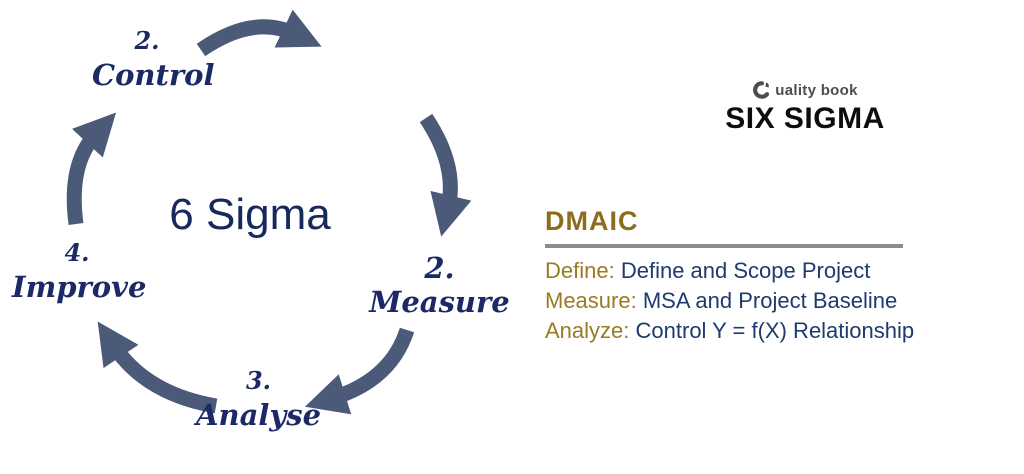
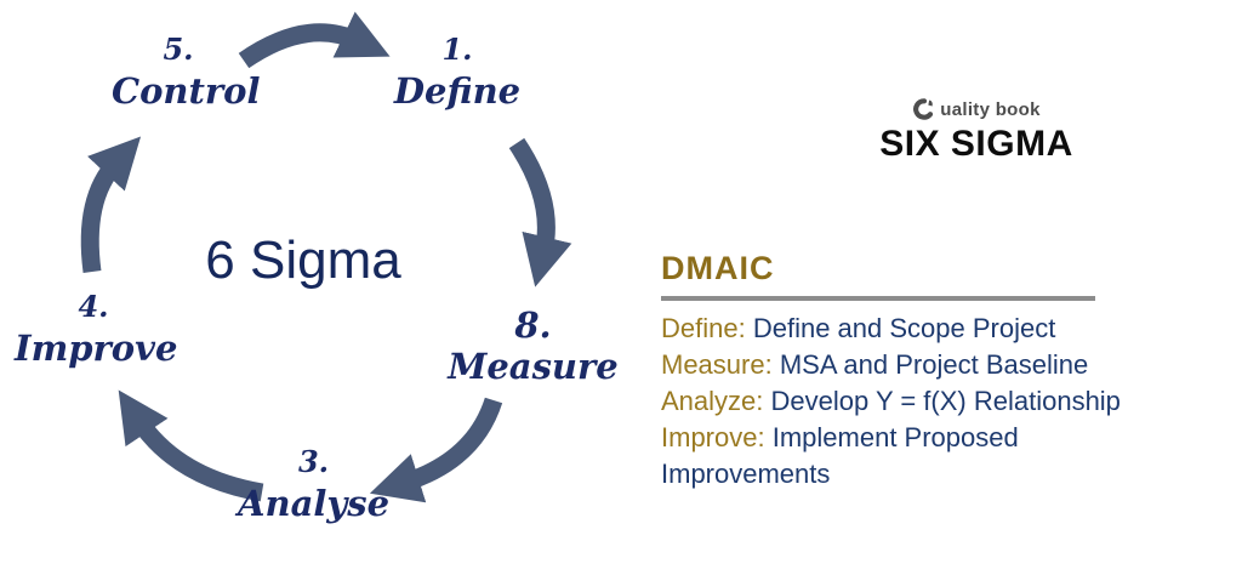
  6 Sigma
+ 1.
+ Define
- 2. Measure
+ 8. Measure
  3.
  Analyse
  4.
  Improve
- 2.
+ 5.
  Control
  uality book
  SIX SIGMA
  DMAIC
  Define: Define and Scope Project
  Measure: MSA and Project Baseline
- Analyze: Control Y = f(X) Relationship
+ Analyze: Develop Y = f(X) Relationship
+ Improve: Implement Proposed Improvements
